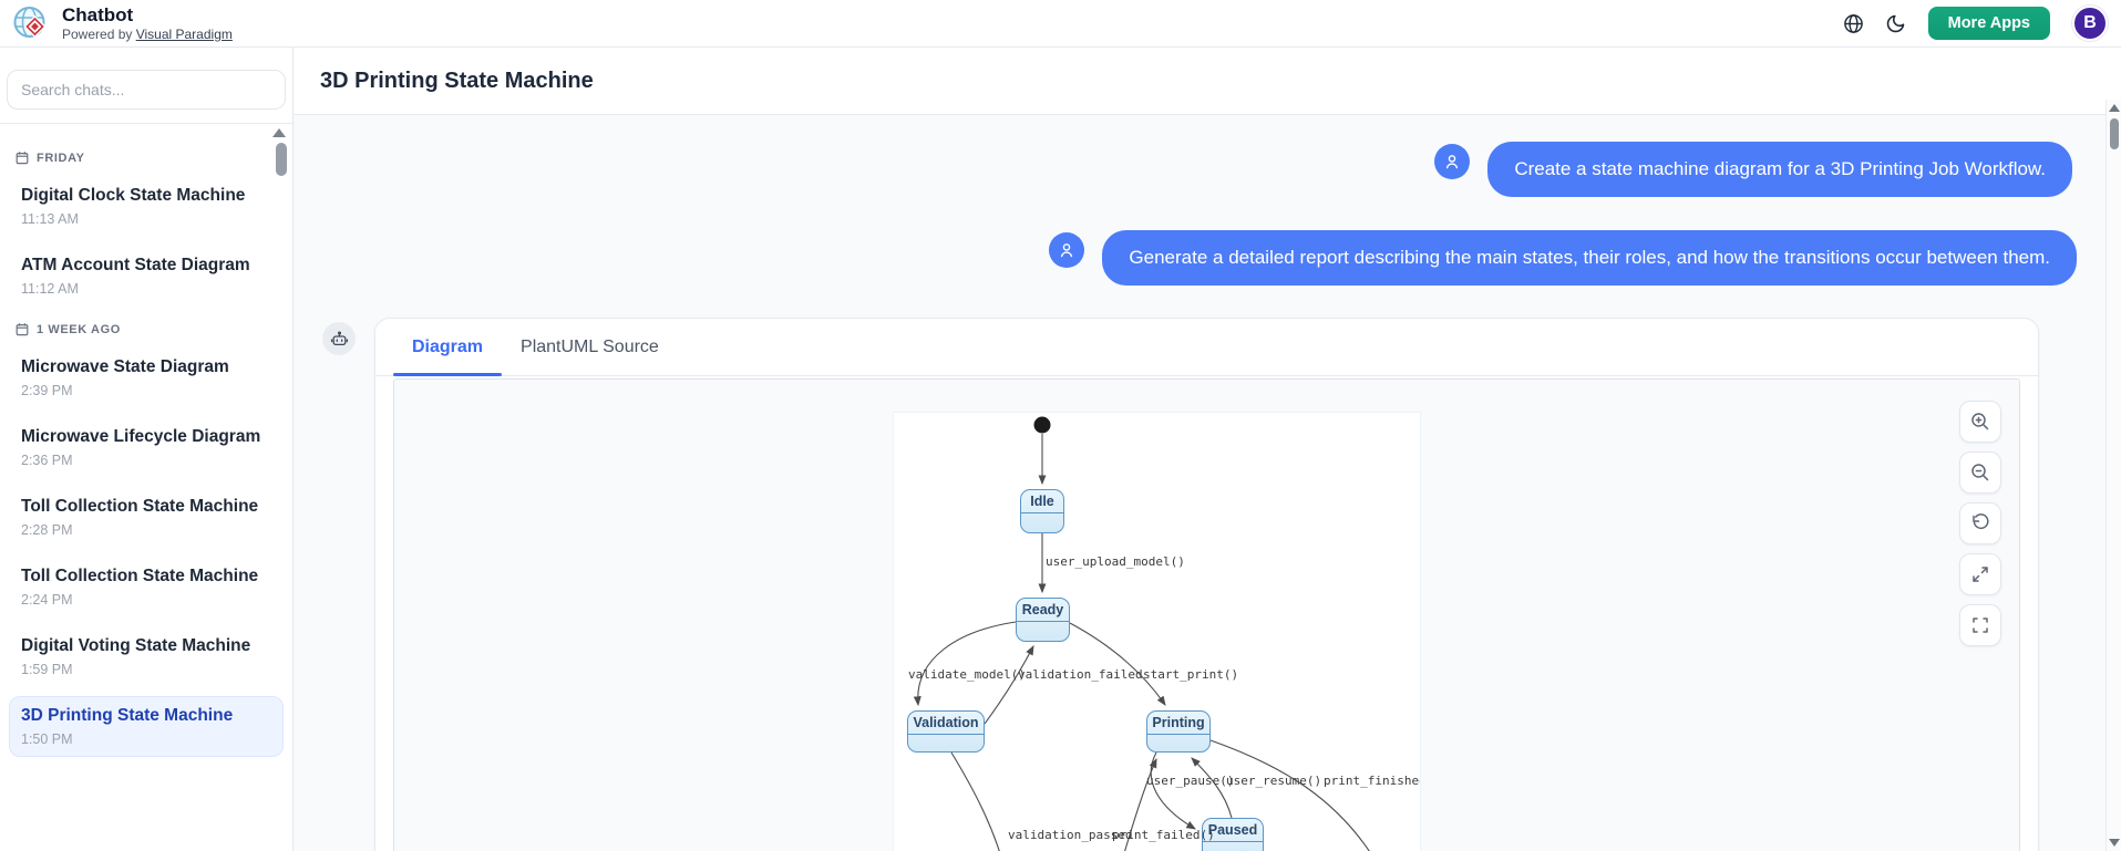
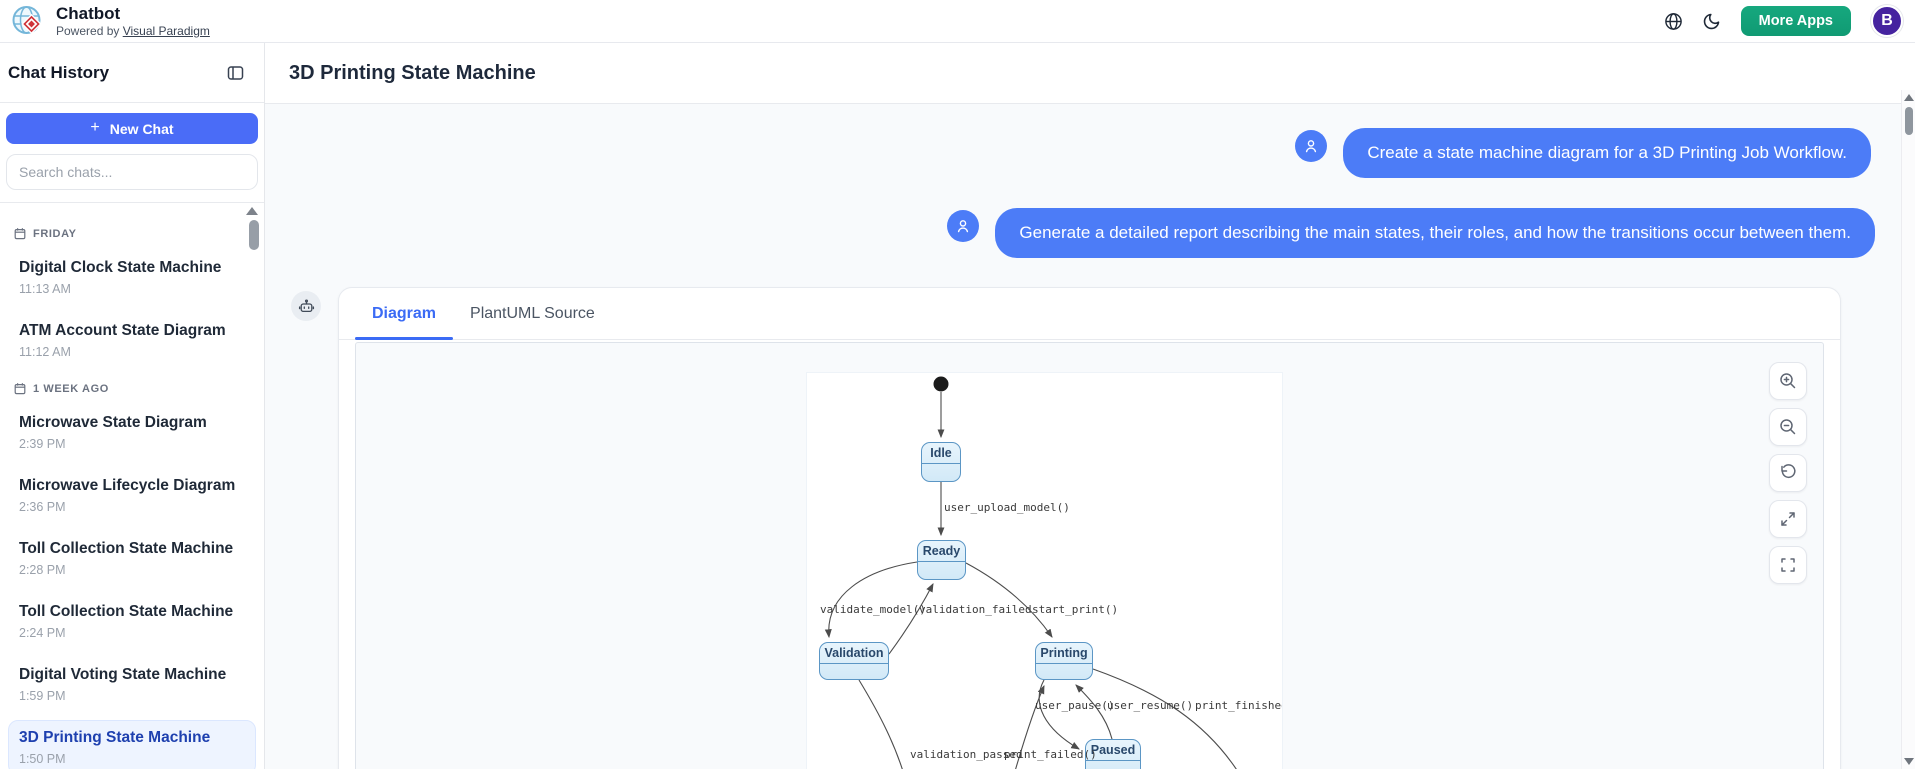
  Chatbot
  Powered by Visual Paradigm
  More Apps
  B
+ Chat History
+ +
+ New Chat
  Search chats...
  FRIDAY
  Digital Clock State Machine
  11:13 AM
  ATM Account State Diagram
  11:12 AM
  1 WEEK AGO
  Microwave State Diagram
  2:39 PM
  Microwave Lifecycle Diagram
  2:36 PM
  Toll Collection State Machine
  2:28 PM
  Toll Collection State Machine
  2:24 PM
  Digital Voting State Machine
  1:59 PM
  3D Printing State Machine
  1:50 PM
  3D Printing State Machine
  Create a state machine diagram for a 3D Printing Job Workflow.
  Generate a detailed report describing the main states, their roles, and how the transitions occur between them.
  Diagram
  PlantUML Source
  Idle
  Ready
  Validation
  Printing
  Paused
  user_upload_model()
  validate_model()
  validation_failed
  start_print()
  user_pause()
  user_resume()
  print_finishe
  validation_passed
  print_failed()
